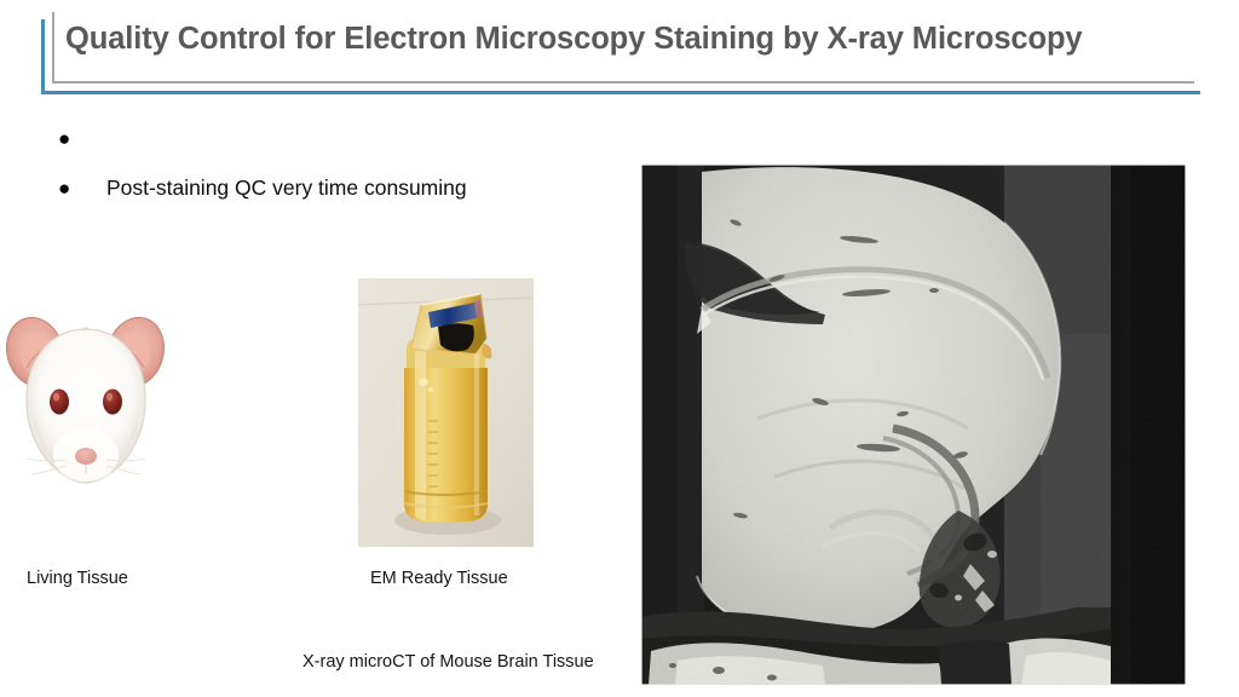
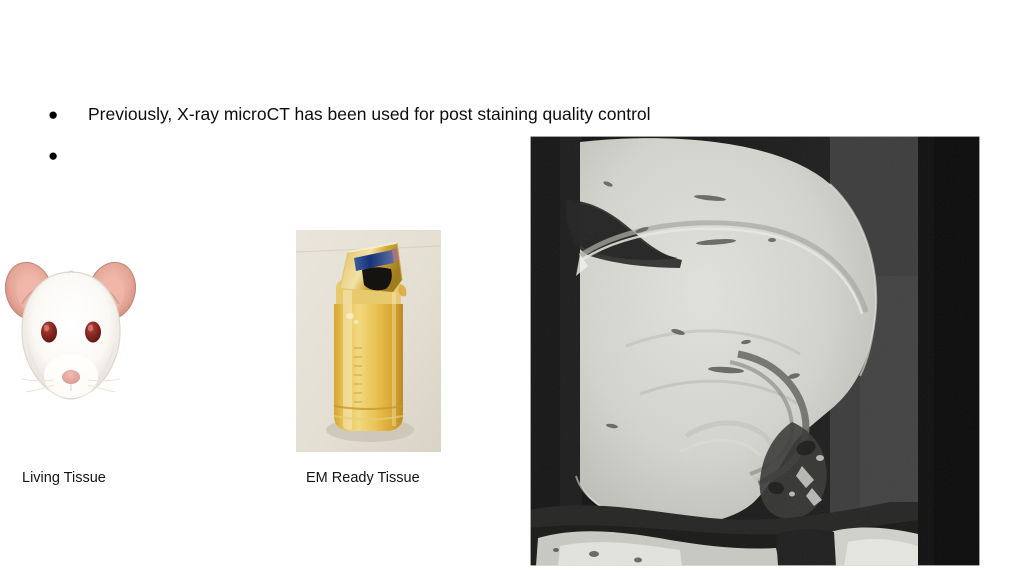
- Quality Control for Electron Microscopy Staining by X-ray Microscopy
  ●
+ Previously, X-ray microCT has been used for post staining quality control
  ●
- Post-staining QC very time consuming
  Living Tissue
  EM Ready Tissue
- X-ray microCT of Mouse Brain Tissue
